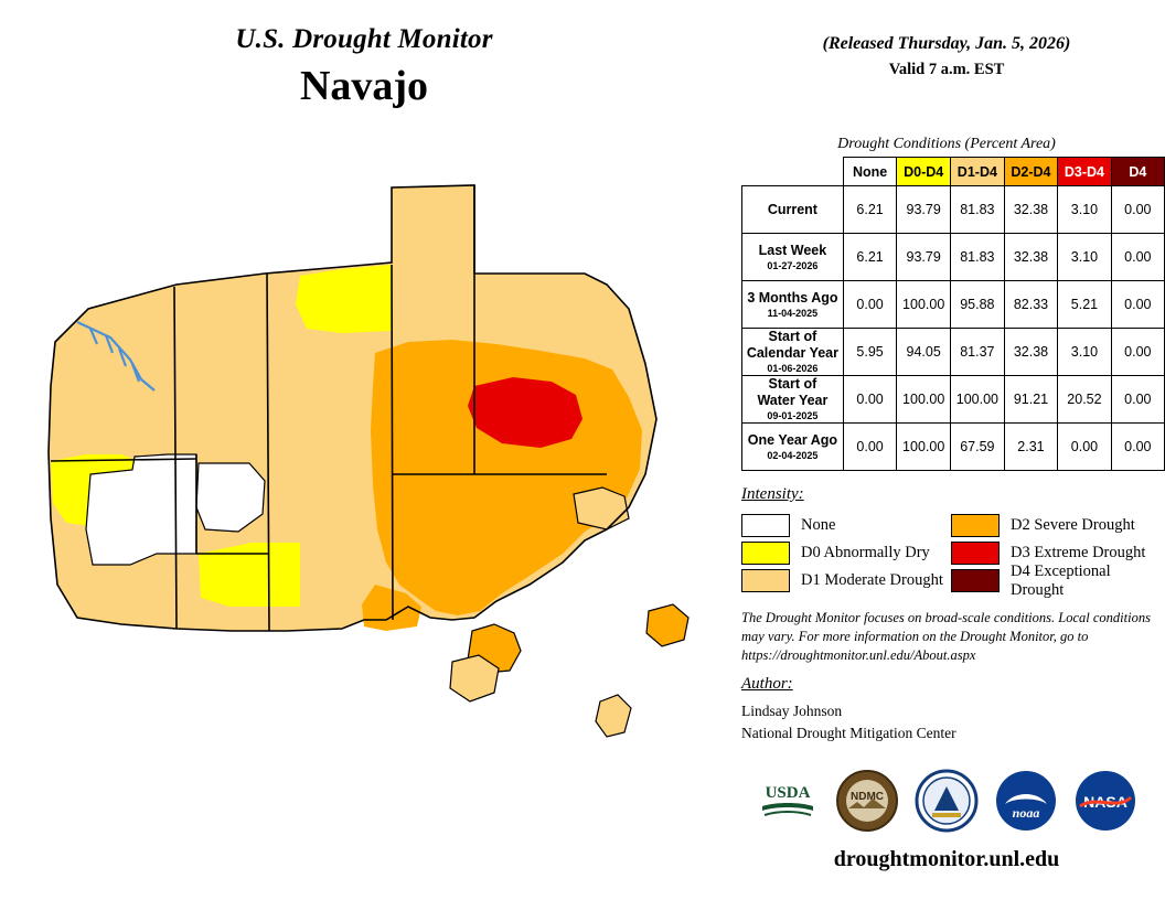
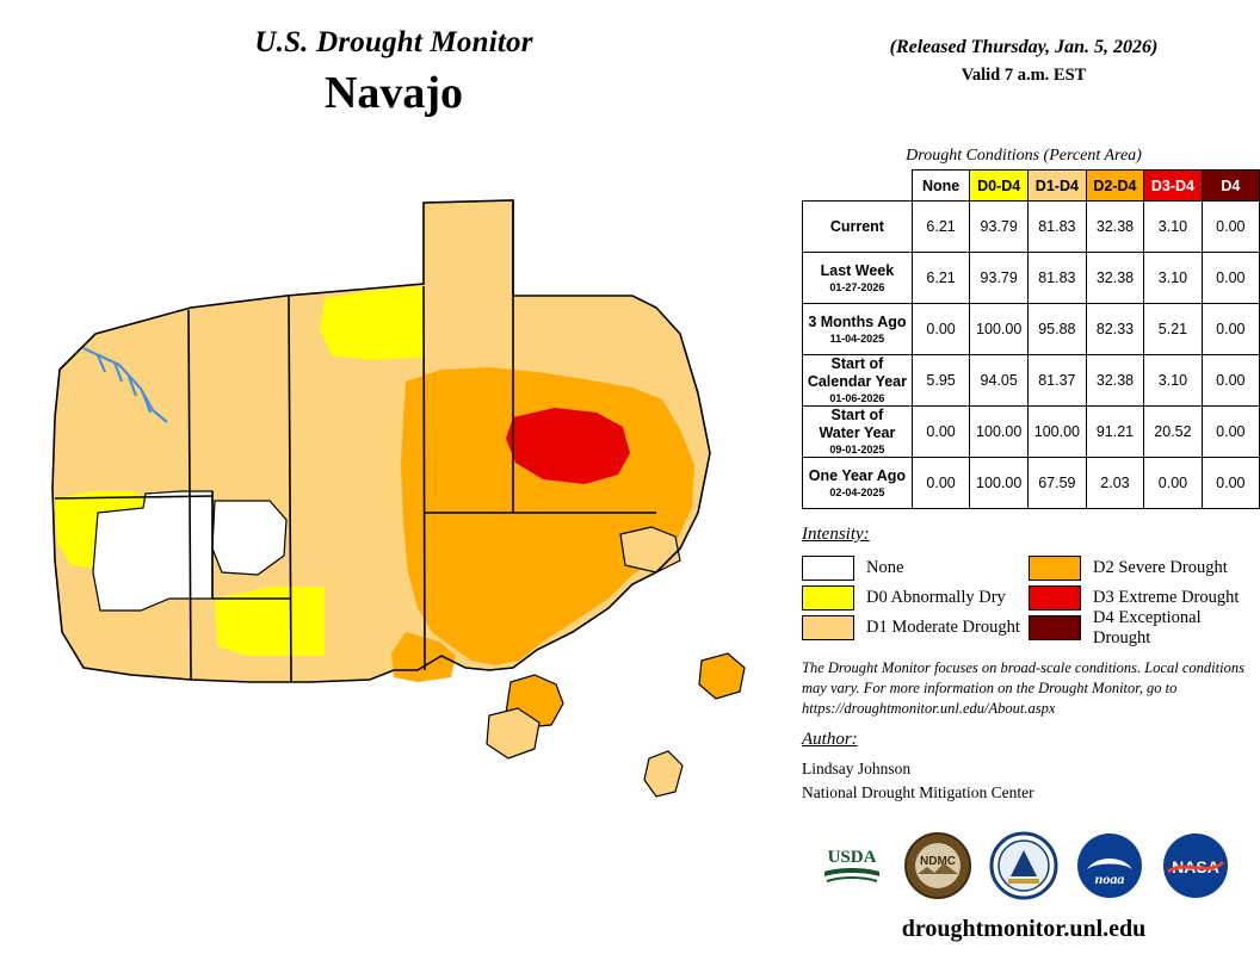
  U.S. Drought Monitor
  Navajo
  (Released Thursday, Jan. 5, 2026)
  Valid 7 a.m. EST
  Drought Conditions (Percent Area)
  	None	D0-D4	D1-D4	D2-D4	D3-D4	D4
  Current	6.21	93.79	81.83	32.38	3.10	0.00
  Last Week 01-27-2026	6.21	93.79	81.83	32.38	3.10	0.00
  3 Months Ago 11-04-2025	0.00	100.00	95.88	82.33	5.21	0.00
  Start of Calendar Year 01-06-2026	5.95	94.05	81.37	32.38	3.10	0.00
  Start of Water Year 09-01-2025	0.00	100.00	100.00	91.21	20.52	0.00
- One Year Ago 02-04-2025	0.00	100.00	67.59	2.31	0.00	0.00
+ One Year Ago 02-04-2025	0.00	100.00	67.59	2.03	0.00	0.00
  Intensity:
  None
  D0 Abnormally Dry
  D1 Moderate Drought
  D2 Severe Drought
  D3 Extreme Drought
  D4 Exceptional Drought
  The Drought Monitor focuses on broad-scale conditions. Local conditions may vary. For more information on the Drought Monitor, go to https://droughtmonitor.unl.edu/About.aspx
  Author:
  Lindsay Johnson
  National Drought Mitigation Center
  USDA
  NDMC
  noaa
  droughtmonitor.unl.edu
